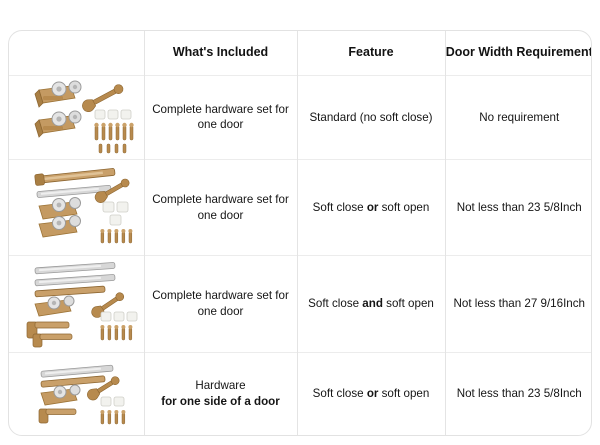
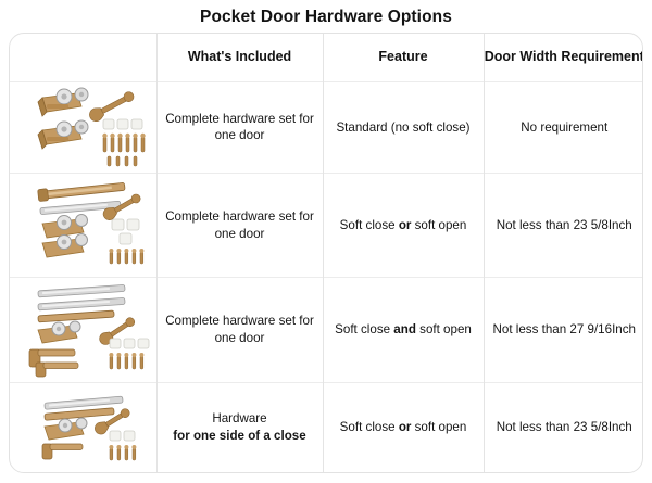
+ Pocket Door Hardware Options
  	What's Included	Feature	Door Width Requirement
  	Complete hardware set for one door	Standard (no soft close)	No requirement
  	Complete hardware set for one door	Soft close or soft open	Not less than 23 5/8Inch
  	Complete hardware set for one door	Soft close and soft open	Not less than 27 9/16Inch
- 	Hardware for one side of a door	Soft close or soft open	Not less than 23 5/8Inch
+ 	Hardware for one side of a close	Soft close or soft open	Not less than 23 5/8Inch
